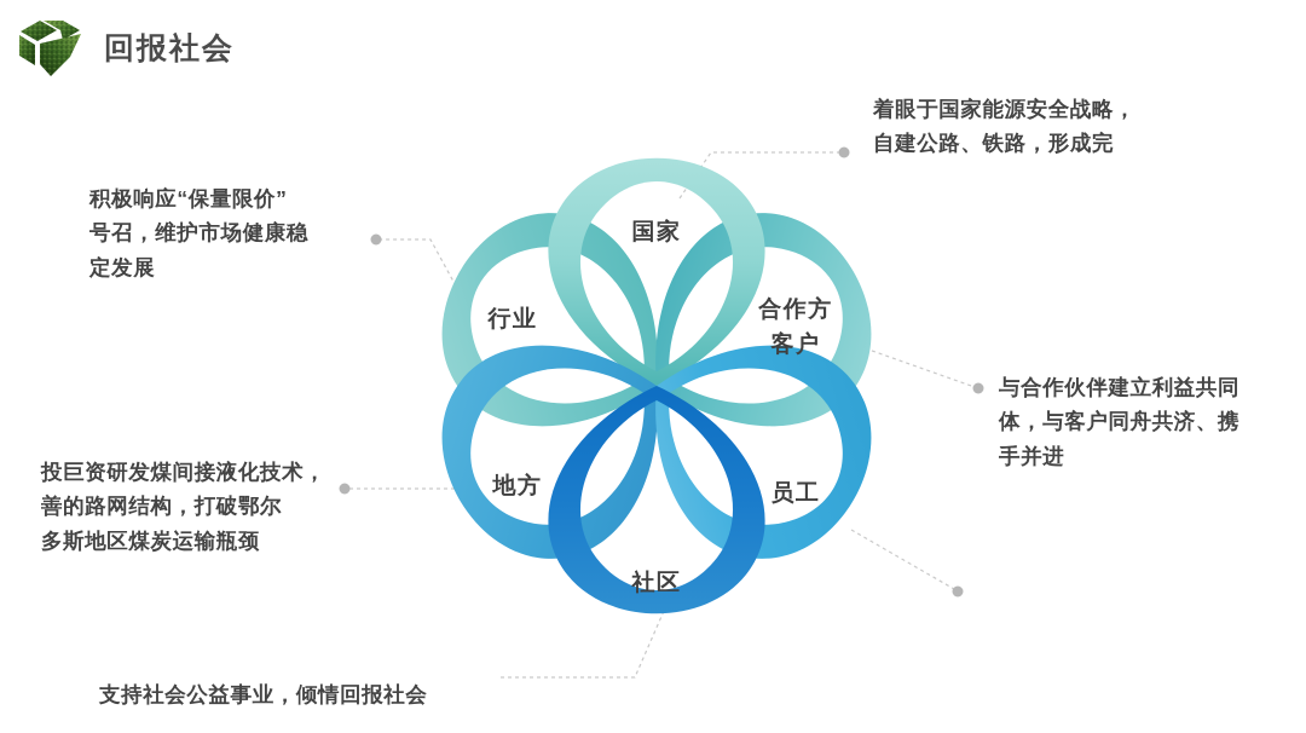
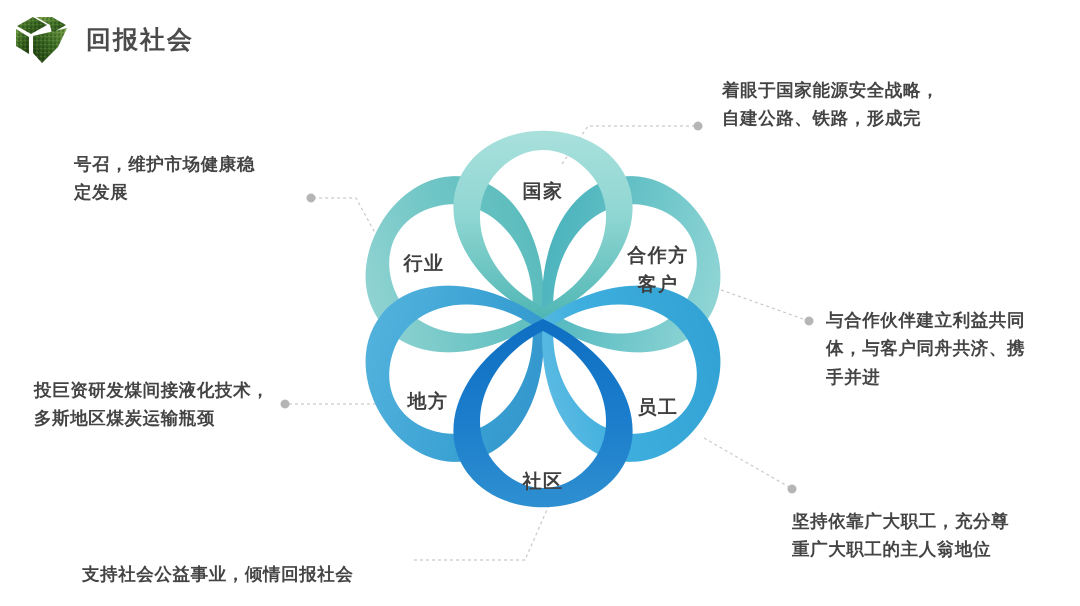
  回报社会
  国家
  合作方
  客户
  员工
  社区
  地方
  行业
  着眼于国家能源安全战略，
  自建公路、铁路，形成完
- 积极响应“保量限价”
  号召，维护市场健康稳
  定发展
  与合作伙伴建立利益共同
  体，与客户同舟共济、携
  手并进
  投巨资研发煤间接液化技术，
- 善的路网结构，打破鄂尔
  多斯地区煤炭运输瓶颈
+ 坚持依靠广大职工，充分尊
+ 重广大职工的主人翁地位
  支持社会公益事业，倾情回报社会
